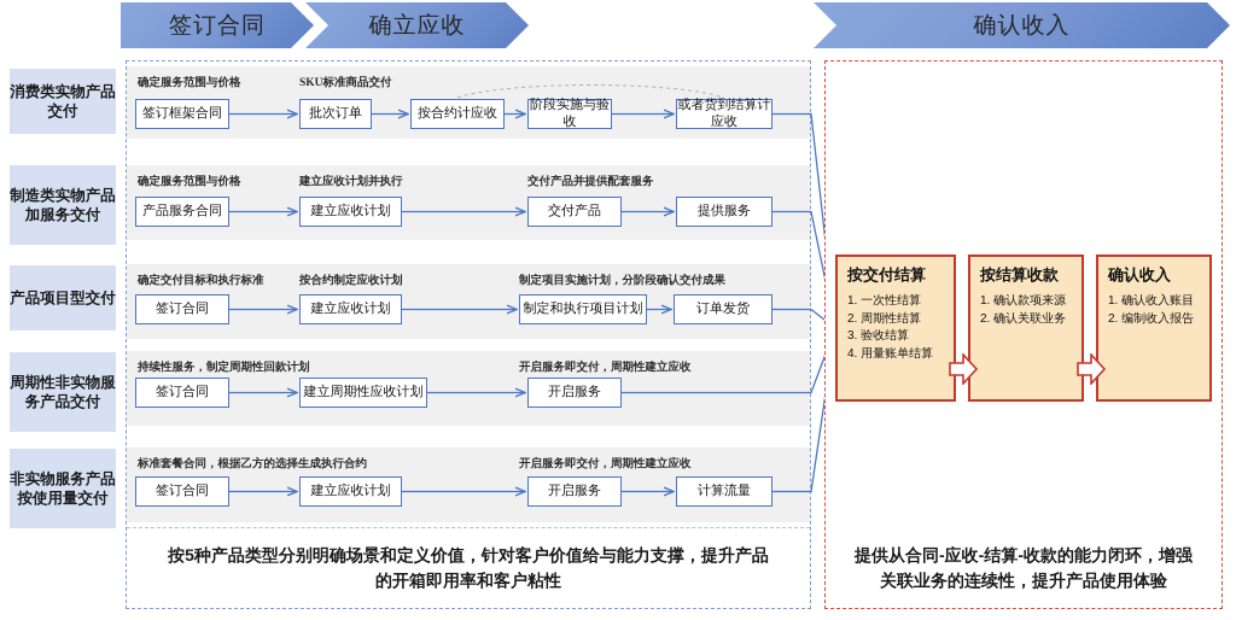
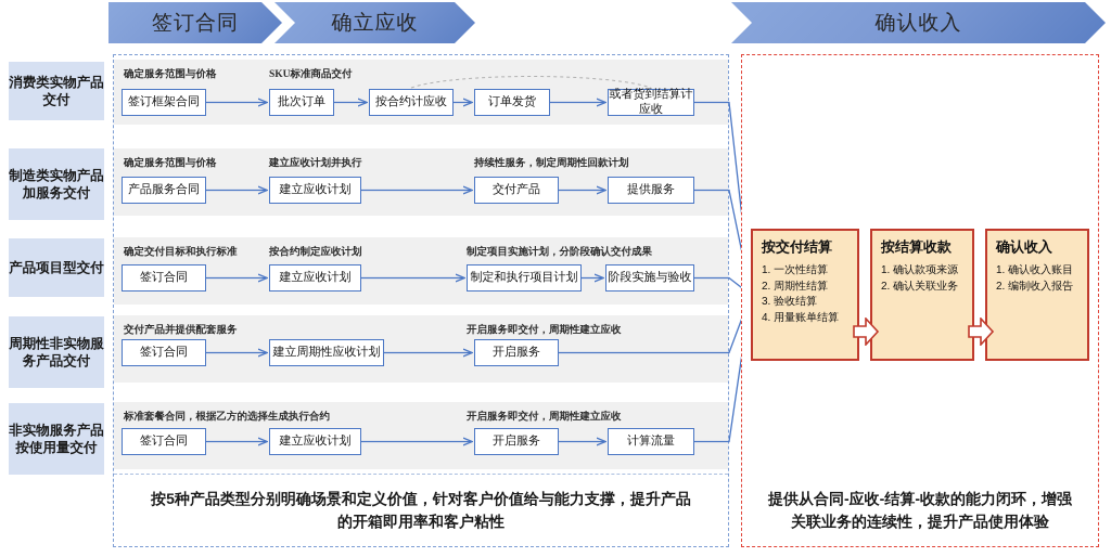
  签订合同
  确立应收
  确认收入
  消费类实物产品交付
  制造类实物产品加服务交付
  产品项目型交付
  周期性非实物服务产品交付
  非实物服务产品按使用量交付
  确定服务范围与价格
  SKU标准商品交付
  签订框架合同
  批次订单
  按合约计应收
- 阶段实施与验收
+ 订单发货
  或者货到结算计应收
  确定服务范围与价格
  建立应收计划并执行
- 交付产品并提供配套服务
+ 持续性服务，制定周期性回款计划
  产品服务合同
  建立应收计划
  交付产品
  提供服务
  确定交付目标和执行标准
  按合约制定应收计划
  制定项目实施计划，分阶段确认交付成果
  签订合同
  建立应收计划
  制定和执行项目计划
- 订单发货
+ 阶段实施与验收
- 持续性服务，制定周期性回款计划
+ 交付产品并提供配套服务
  开启服务即交付，周期性建立应收
  签订合同
  建立周期性应收计划
  开启服务
  标准套餐合同，根据乙方的选择生成执行合约
  开启服务即交付，周期性建立应收
  签订合同
  建立应收计划
  开启服务
  计算流量
  按交付结算
  1. 一次性结算
  2. 周期性结算
  3. 验收结算
  4. 用量账单结算
  按结算收款
  1. 确认款项来源
  2. 确认关联业务
  确认收入
  1. 确认收入账目
  2. 编制收入报告
  按5种产品类型分别明确场景和定义价值，针对客户价值给与能力支撑，提升产品的开箱即用率和客户粘性
  提供从合同-应收-结算-收款的能力闭环，增强关联业务的连续性，提升产品使用体验
